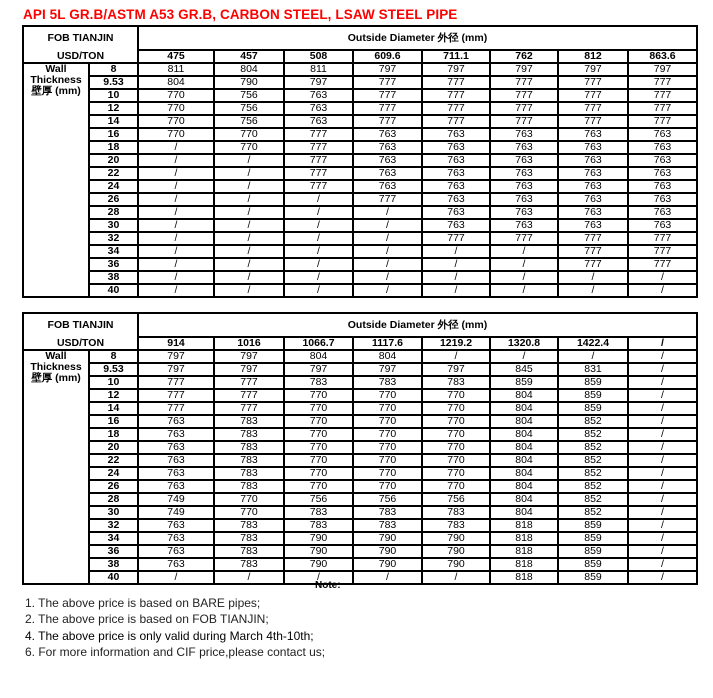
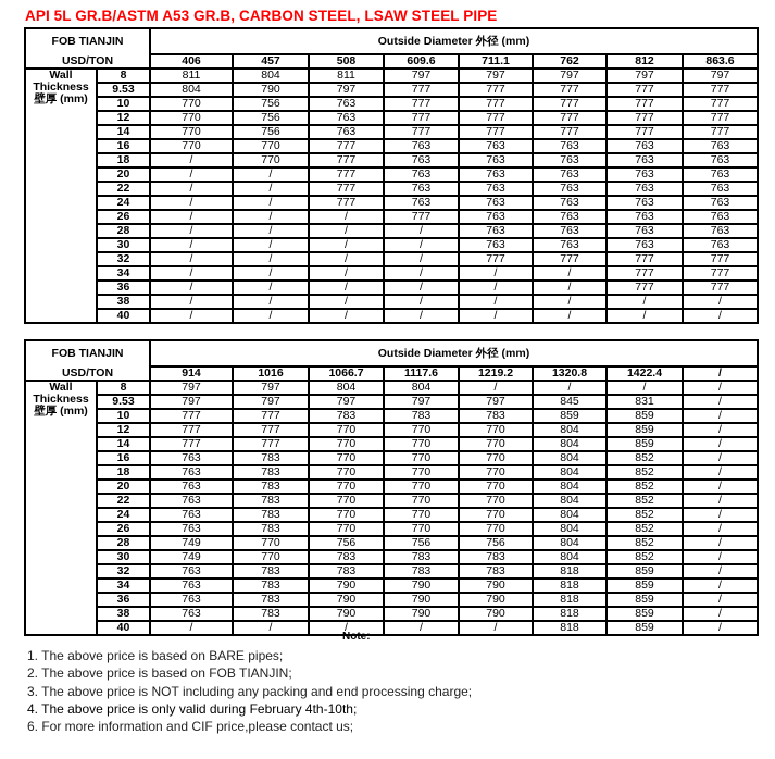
  API 5L GR.B/ASTM A53 GR.B, CARBON STEEL, LSAW STEEL PIPE
  FOB TIANJIN	Outside Diameter 外径 (mm)
- USD/TON	475	457	508	609.6	711.1	762	812	863.6
+ USD/TON	406	457	508	609.6	711.1	762	812	863.6
  WallThickness壁厚 (mm)	8	811	804	811	797	797	797	797	797
  9.53	804	790	797	777	777	777	777	777
  10	770	756	763	777	777	777	777	777
  12	770	756	763	777	777	777	777	777
  14	770	756	763	777	777	777	777	777
  16	770	770	777	763	763	763	763	763
  18	/	770	777	763	763	763	763	763
  20	/	/	777	763	763	763	763	763
  22	/	/	777	763	763	763	763	763
  24	/	/	777	763	763	763	763	763
  26	/	/	/	777	763	763	763	763
  28	/	/	/	/	763	763	763	763
  30	/	/	/	/	763	763	763	763
  32	/	/	/	/	777	777	777	777
  34	/	/	/	/	/	/	777	777
  36	/	/	/	/	/	/	777	777
  38	/	/	/	/	/	/	/	/
  40	/	/	/	/	/	/	/	/
  FOB TIANJIN	Outside Diameter 外径 (mm)
  USD/TON	914	1016	1066.7	1117.6	1219.2	1320.8	1422.4	/
  WallThickness壁厚 (mm)	8	797	797	804	804	/	/	/	/
  9.53	797	797	797	797	797	845	831	/
  10	777	777	783	783	783	859	859	/
  12	777	777	770	770	770	804	859	/
  14	777	777	770	770	770	804	859	/
  16	763	783	770	770	770	804	852	/
  18	763	783	770	770	770	804	852	/
  20	763	783	770	770	770	804	852	/
  22	763	783	770	770	770	804	852	/
  24	763	783	770	770	770	804	852	/
  26	763	783	770	770	770	804	852	/
  28	749	770	756	756	756	804	852	/
  30	749	770	783	783	783	804	852	/
  32	763	783	783	783	783	818	859	/
  34	763	783	790	790	790	818	859	/
  36	763	783	790	790	790	818	859	/
  38	763	783	790	790	790	818	859	/
  40	/	/	/	/	/	818	859	/
  Note:
  1. The above price is based on BARE pipes;
  2. The above price is based on FOB TIANJIN;
+ 3. The above price is NOT including any packing and end processing charge;
- 4. The above price is only valid during March 4th-10th;
+ 4. The above price is only valid during February 4th-10th;
  6. For more information and CIF price,please contact us;
